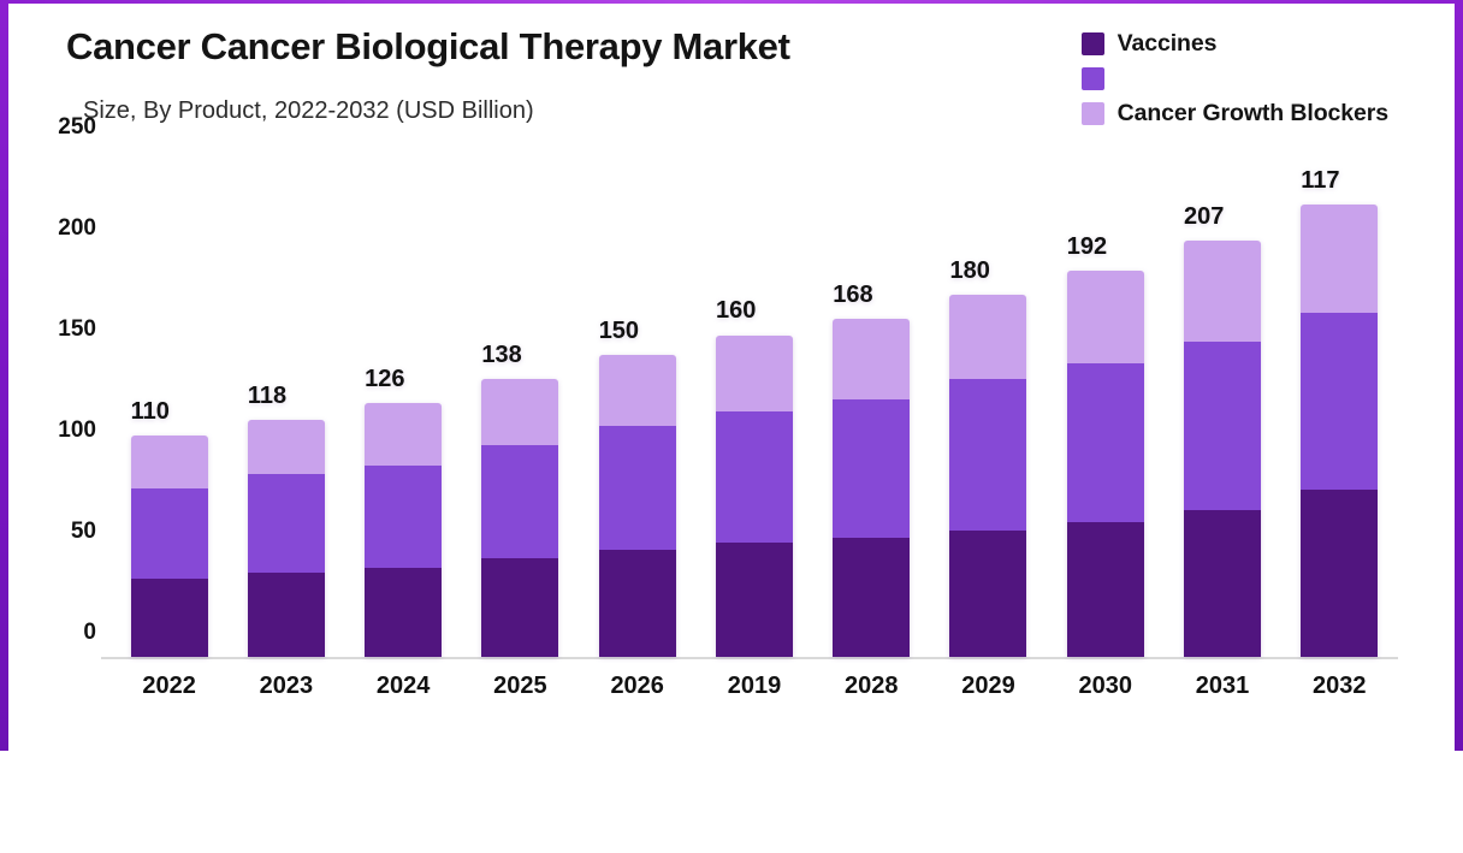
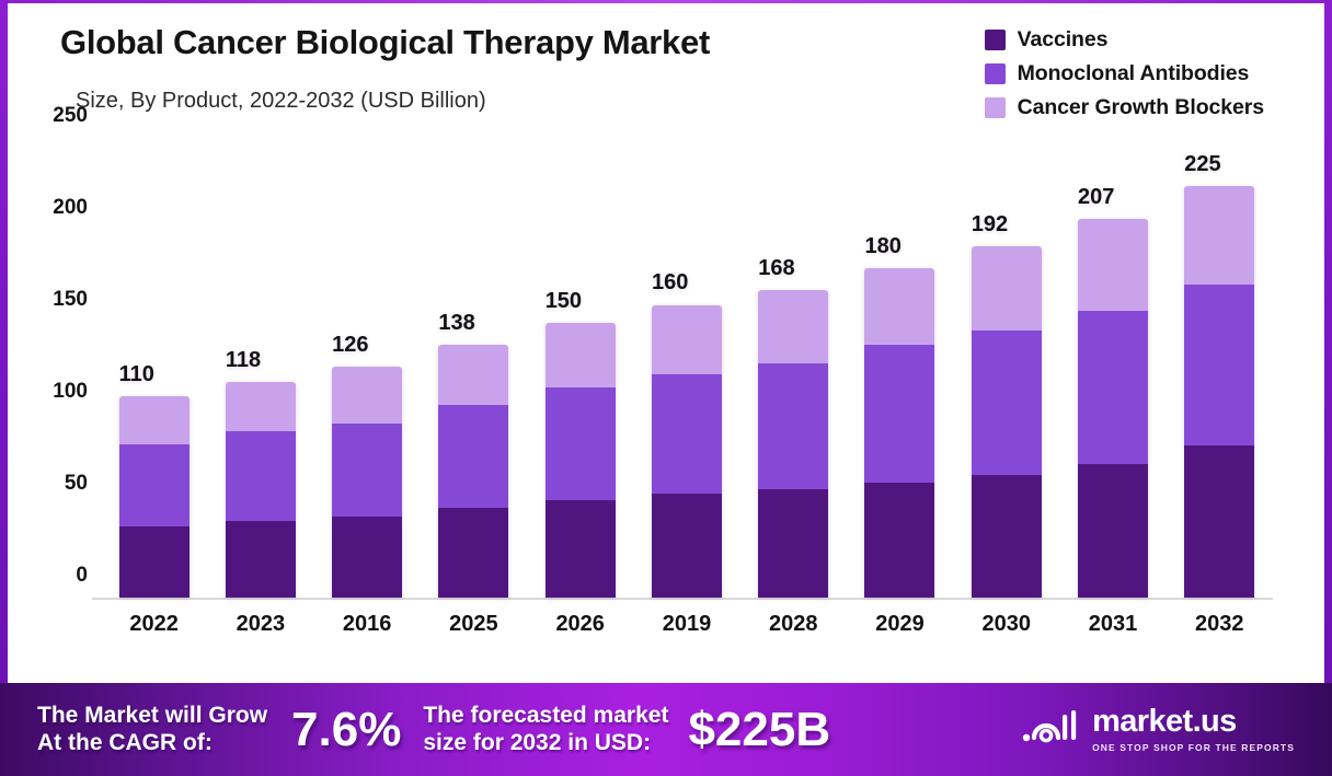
- Cancer Cancer Biological Therapy Market
+ Global Cancer Biological Therapy Market
  Size, By Product, 2022-2032 (USD Billion)
  Vaccines
+ Monoclonal Antibodies
  Cancer Growth Blockers
  0
  50
  100
  150
  200
  250
  110
  2022
  118
  2023
  126
- 2024
+ 2016
  138
  2025
  150
  2026
  160
  2019
  168
  2028
  180
  2029
  192
  2030
  207
  2031
- 117
+ 225
  2032
+ The Market will Grow
+ At the CAGR of:
+ 7.6%
+ The forecasted market
+ size for 2032 in USD:
+ $225B
+ market.us
+ ONE STOP SHOP FOR THE REPORTS
